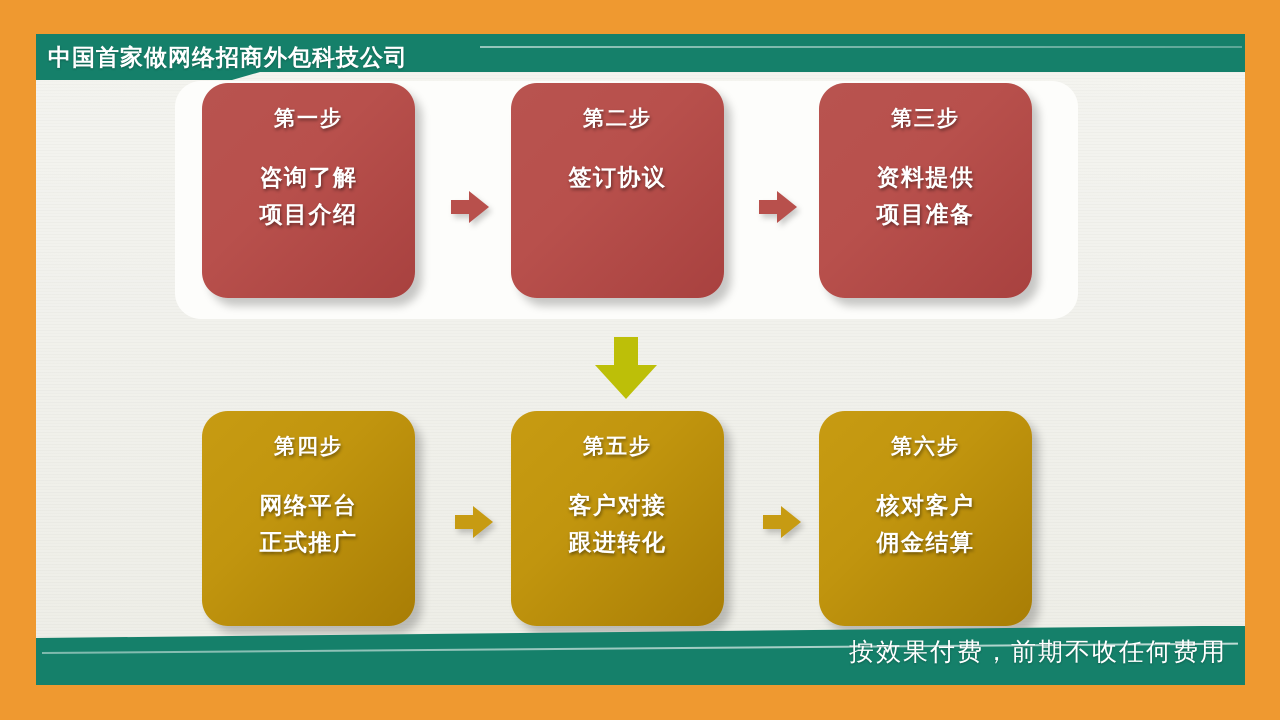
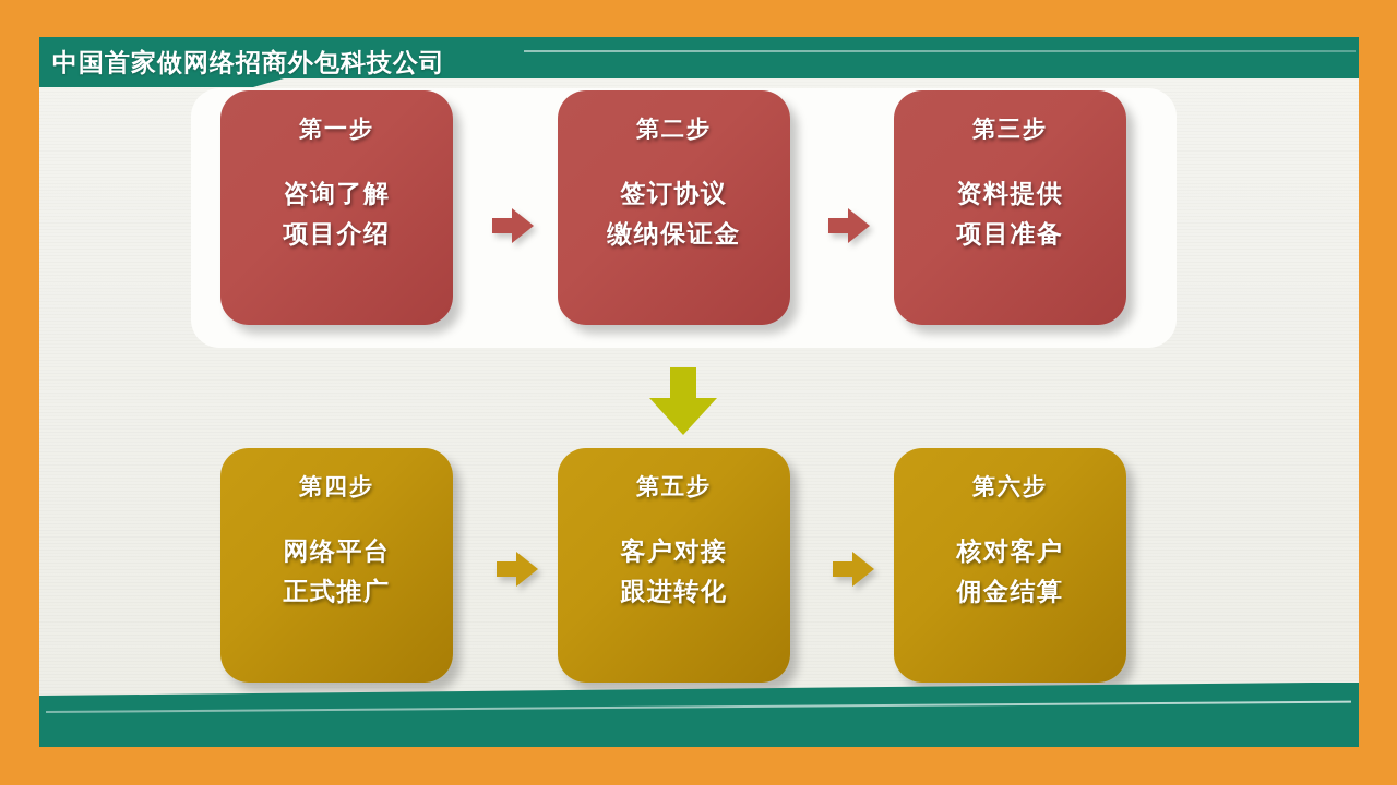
  中国首家做网络招商外包科技公司
  第一步
  咨询了解
  项目介绍
  第二步
  签订协议
+ 缴纳保证金
  第三步
  资料提供
  项目准备
  第四步
  网络平台
  正式推广
  第五步
  客户对接
  跟进转化
  第六步
  核对客户
  佣金结算
- 按效果付费，前期不收任何费用
